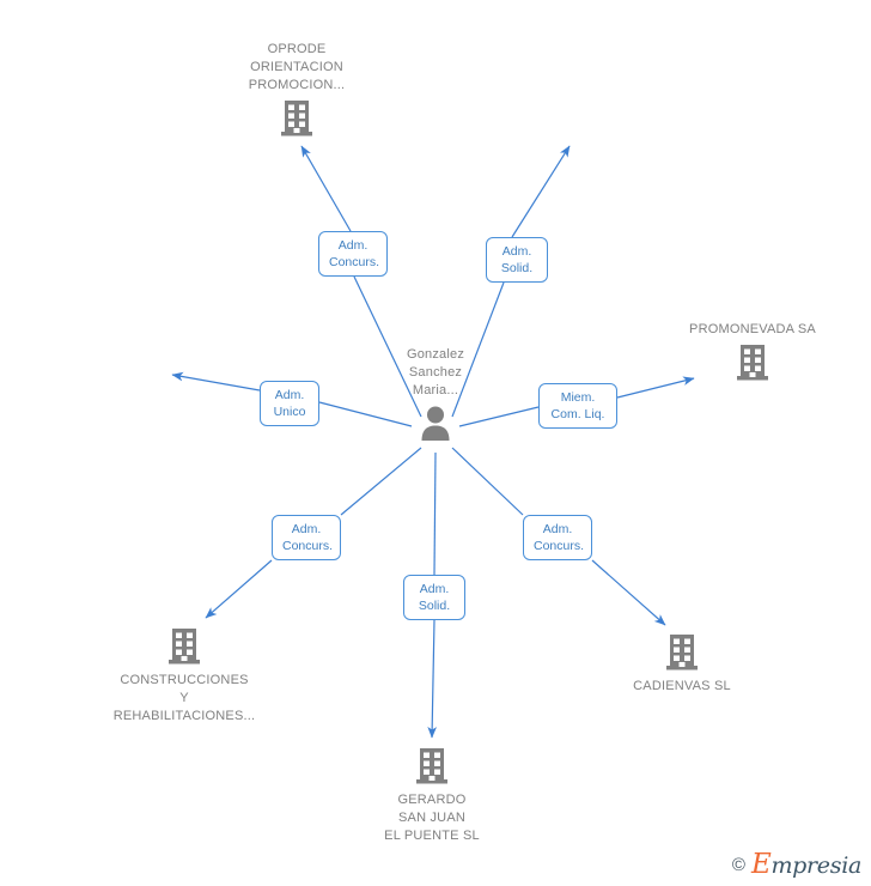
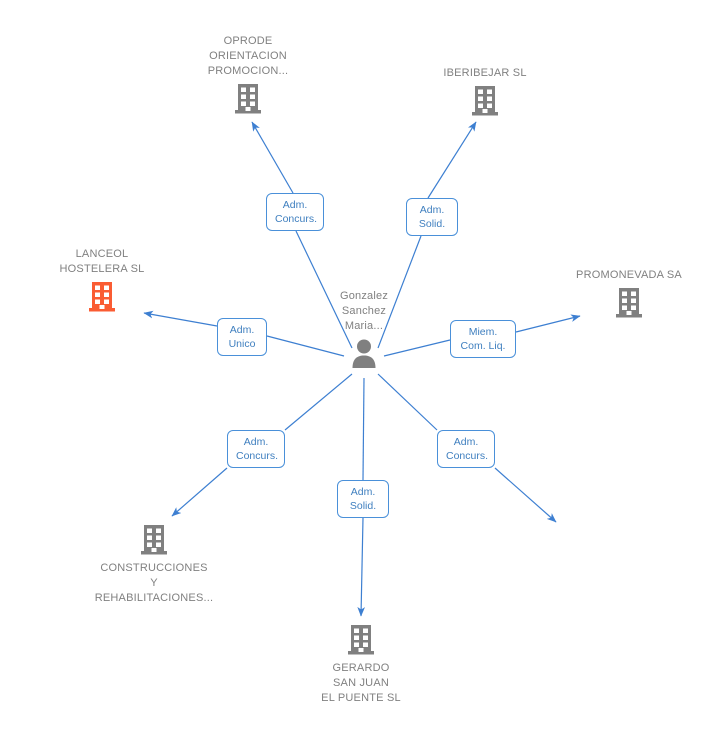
  OPRODE
  ORIENTACION
  PROMOCION...
+ IBERIBEJAR SL
+ LANCEOL
+ HOSTELERA SL
  PROMONEVADA SA
  CONSTRUCCIONES
  Y
  REHABILITACIONES...
  GERARDO
  SAN JUAN
  EL PUENTE SL
- CADIENVAS SL
  Gonzalez
  Sanchez
  Maria...
  Adm.
  Concurs.
  Adm.
  Solid.
  Adm.
  Unico
  Miem.
  Com. Liq.
  Adm.
  Concurs.
  Adm.
  Solid.
  Adm.
  Concurs.
- ©
- Empresia
